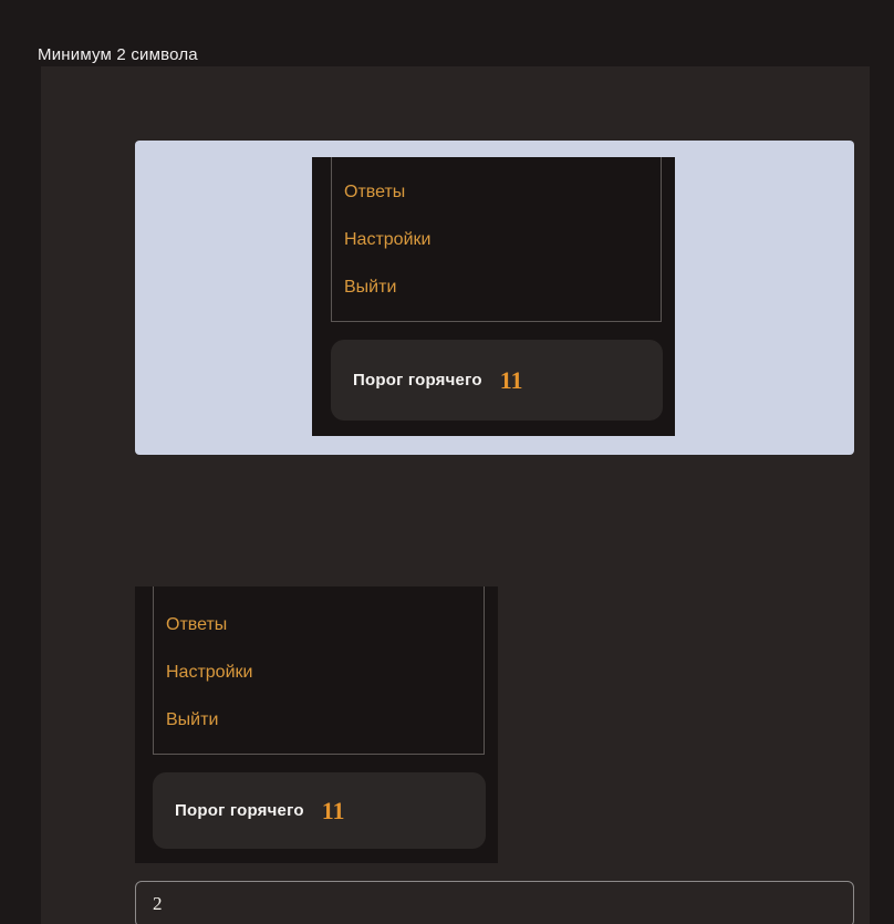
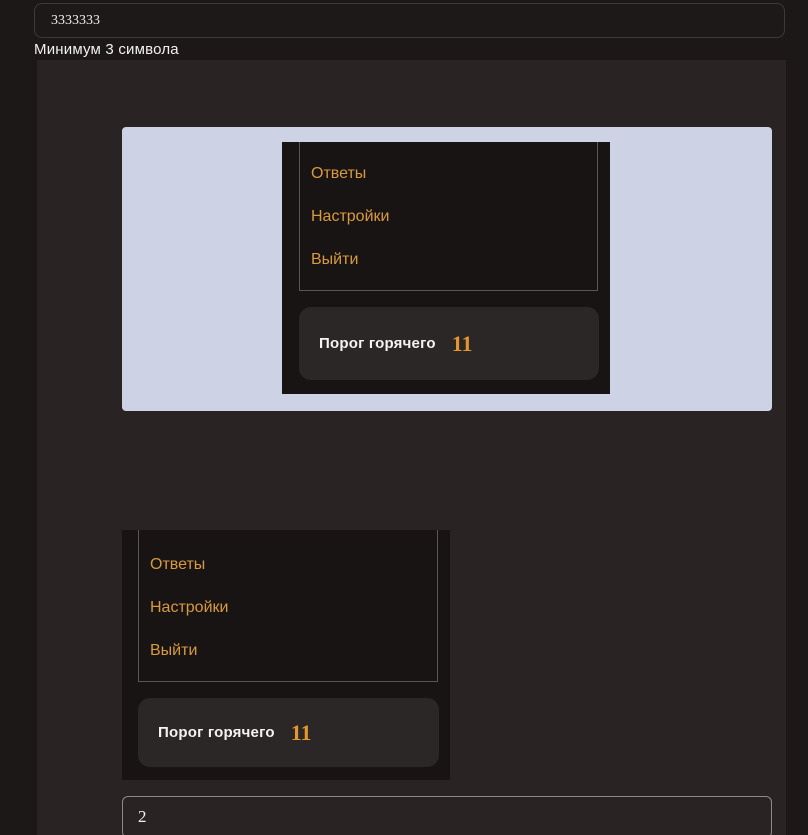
+ 3333333
- Минимум 2 символа
+ Минимум 3 символа
  Ответы
  Настройки
  Выйти
  Порог горячего
  11
  Ответы
  Настройки
  Выйти
  Порог горячего
  11
  2
